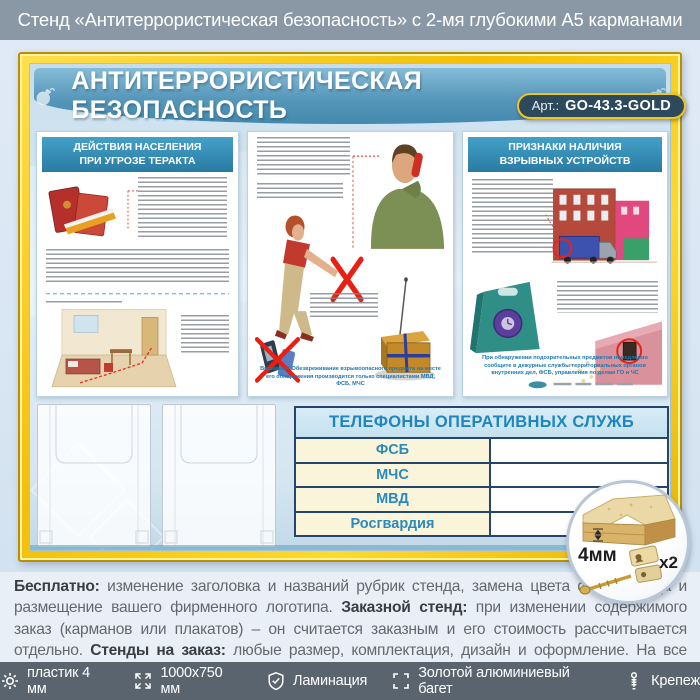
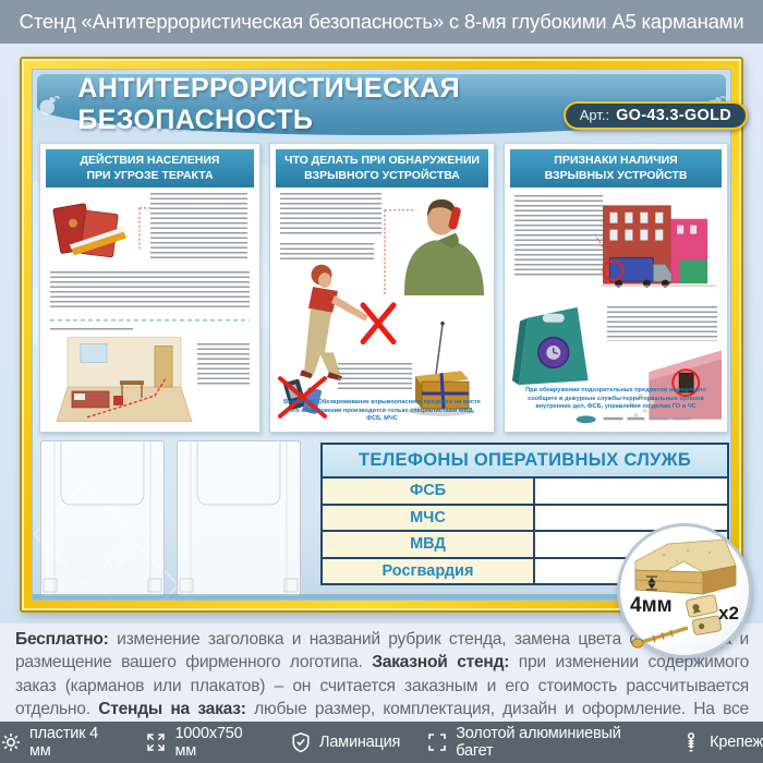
- Стенд «Антитеррористическая безопасность» с 2-мя глубокими А5 карманами
+ Стенд «Антитеррористическая безопасность» с 8-мя глубокими А5 карманами
  АНТИТЕРРОРИСТИЧЕСКАЯ БЕЗОПАСНОСТЬ
  ДЕЙСТВИЯ НАСЕЛЕНИЯ
  ПРИ УГРОЗЕ ТЕРАКТА
+ ЧТО ДЕЛАТЬ ПРИ ОБНАРУЖЕНИИ
+ ВЗРЫВНОГО УСТРОЙСТВА
  ПРИЗНАКИ НАЛИЧИЯ
  ВЗРЫВНЫХ УСТРОЙСТВ
  ТЕЛЕФОНЫ ОПЕРАТИВНЫХ СЛУЖБ
  ФСБ
  МЧС
  МВД
  Росгвардия
  Арт.:
  GO-43.3-GOLD
  4мм
  x2
  Бесплатно: изменение заголовка и названий рубрик стенда, замена цвета и размещение вашего фирменного логотипа. Заказной стенд: при изменении содержимого заказ (карманов или плакатов) – он считается заказным и его стоимость рассчитывается отдельно. Стенды на заказ: любые размер, комплектация, дизайн и оформление. На все
  пластик 4 мм
  1000х750 мм
  Ламинация
  Золотой алюминиевый багет
  Крепеж
